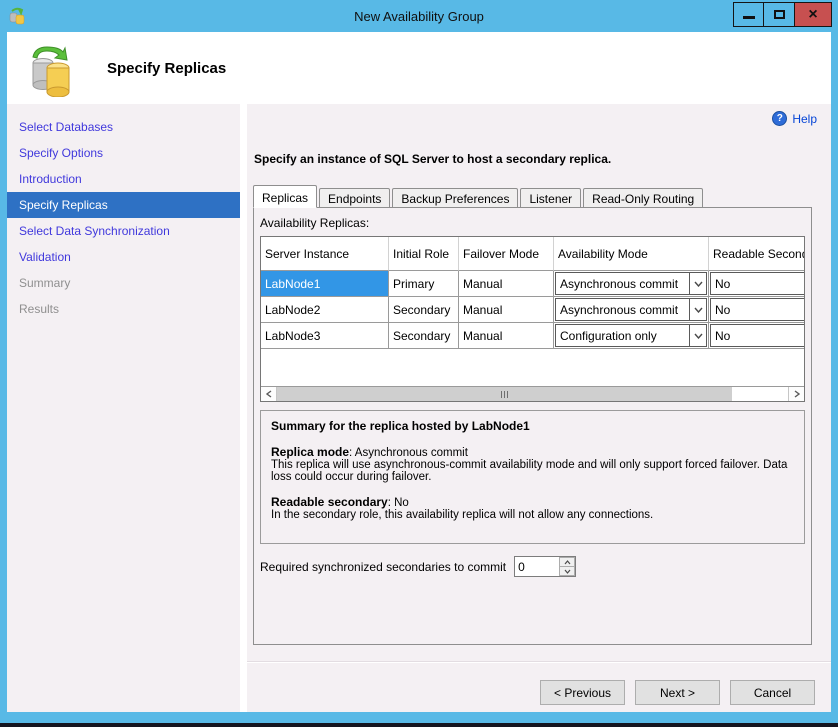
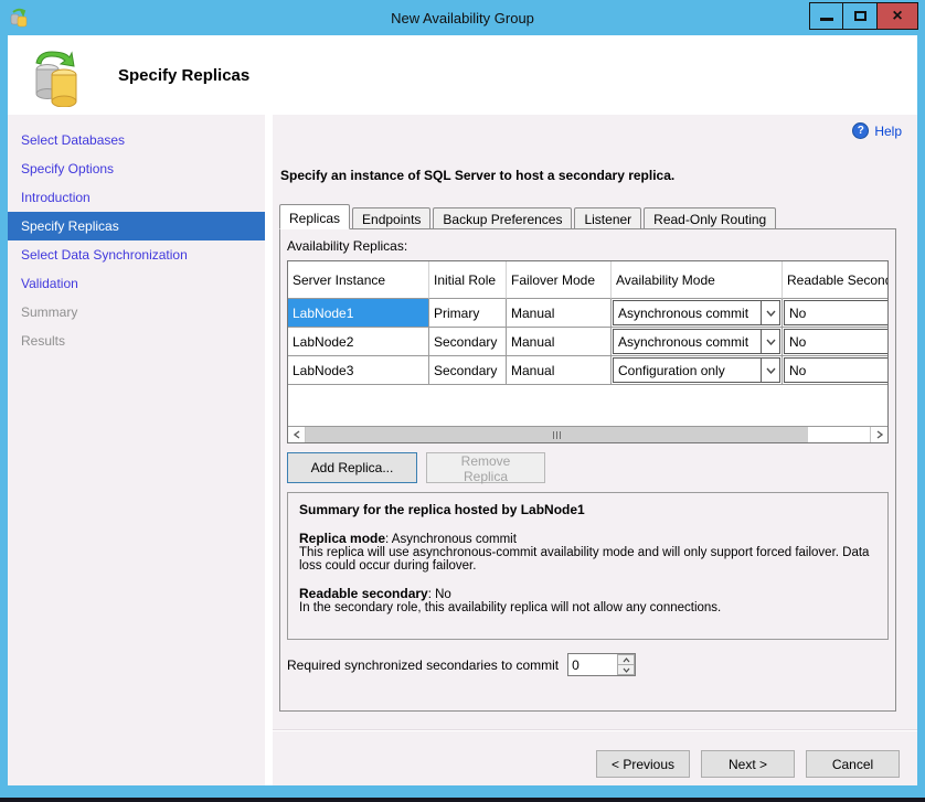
  New Availability Group
  ×
  Specify Replicas
  Select Databases
  Specify Options
  Introduction
  Specify Replicas
  Select Data Synchronization
  Validation
  Summary
  Results
  ?
  Help
  Specify an instance of SQL Server to host a secondary replica.
  Replicas
  Endpoints
  Backup Preferences
  Listener
  Read-Only Routing
  Availability Replicas:
  Server Instance
  Initial Role
  Failover Mode
  Availability Mode
  Readable Secon
  LabNode1
  Primary
  Manual
  Asynchronous commit
  No
  LabNode2
  Secondary
  Manual
  Asynchronous commit
  No
  LabNode3
  Secondary
  Manual
  Configuration only
  No
+ Add Replica...
+ Remove Replica
  Summary for the replica hosted by LabNode1
  Replica mode: Asynchronous commit
  This replica will use asynchronous-commit availability mode and will only support forced failover. Data loss could occur during failover.
  Readable secondary: No
  In the secondary role, this availability replica will not allow any connections.
  Required synchronized secondaries to commit
  0
  < Previous
  Next >
  Cancel
